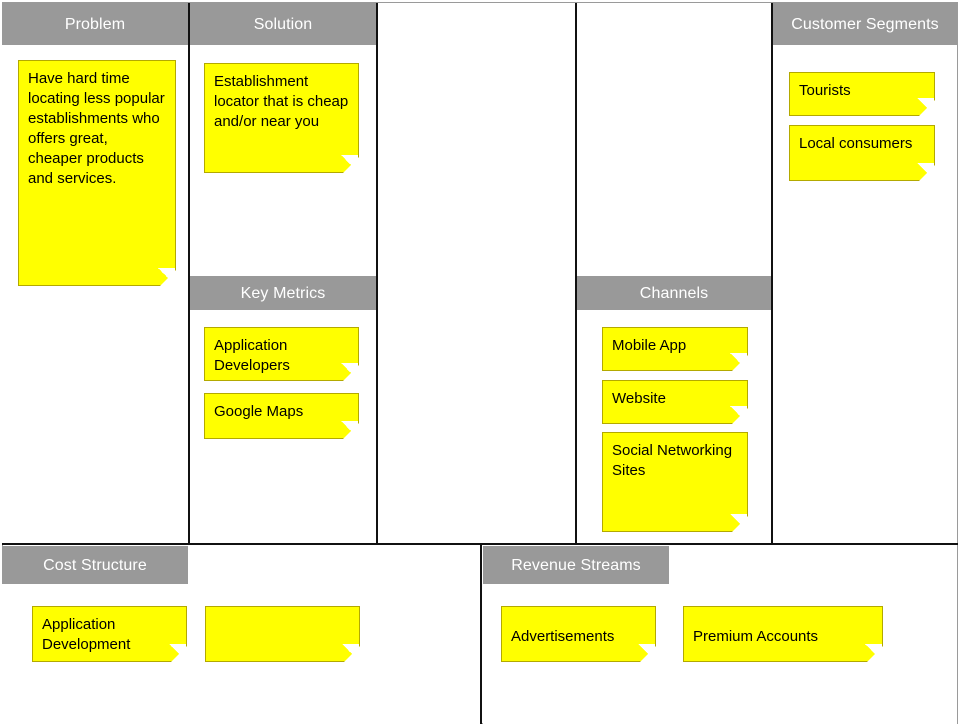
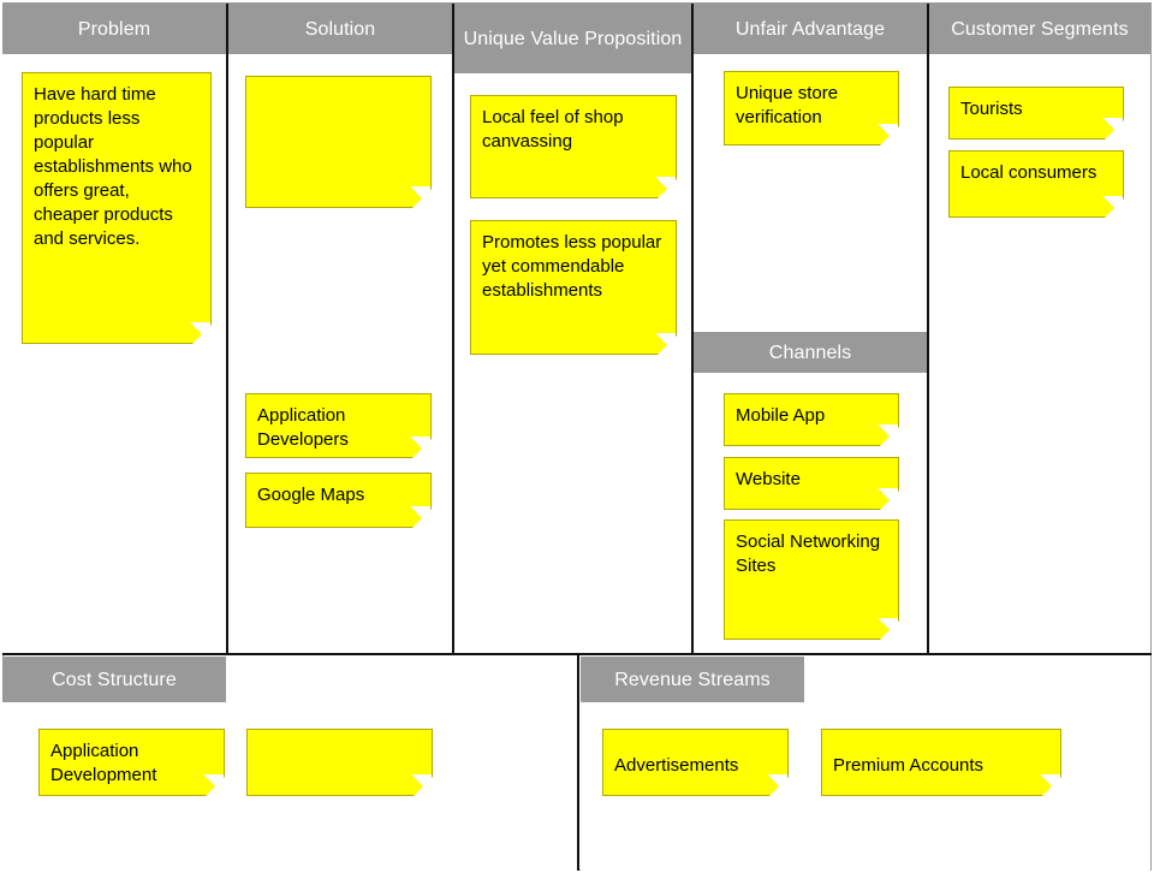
  Problem
- Have hard time locating less popular establishments who offers great, cheaper products and services.
+ Have hard time products less popular establishments who offers great, cheaper products and services.
  Solution
- Establishment locator that is cheap and/or near you
- Key Metrics
  Application Developers
  Google Maps
+ Unique Value Proposition
+ Local feel of shop canvassing
+ Promotes less popular yet commendable establishments
+ Unfair Advantage
+ Unique store verification
  Channels
  Mobile App
  Website
  Social Networking Sites
  Customer Segments
  Tourists
  Local consumers
  Cost Structure
  Application Development
  Revenue Streams
  Advertisements
  Premium Accounts
